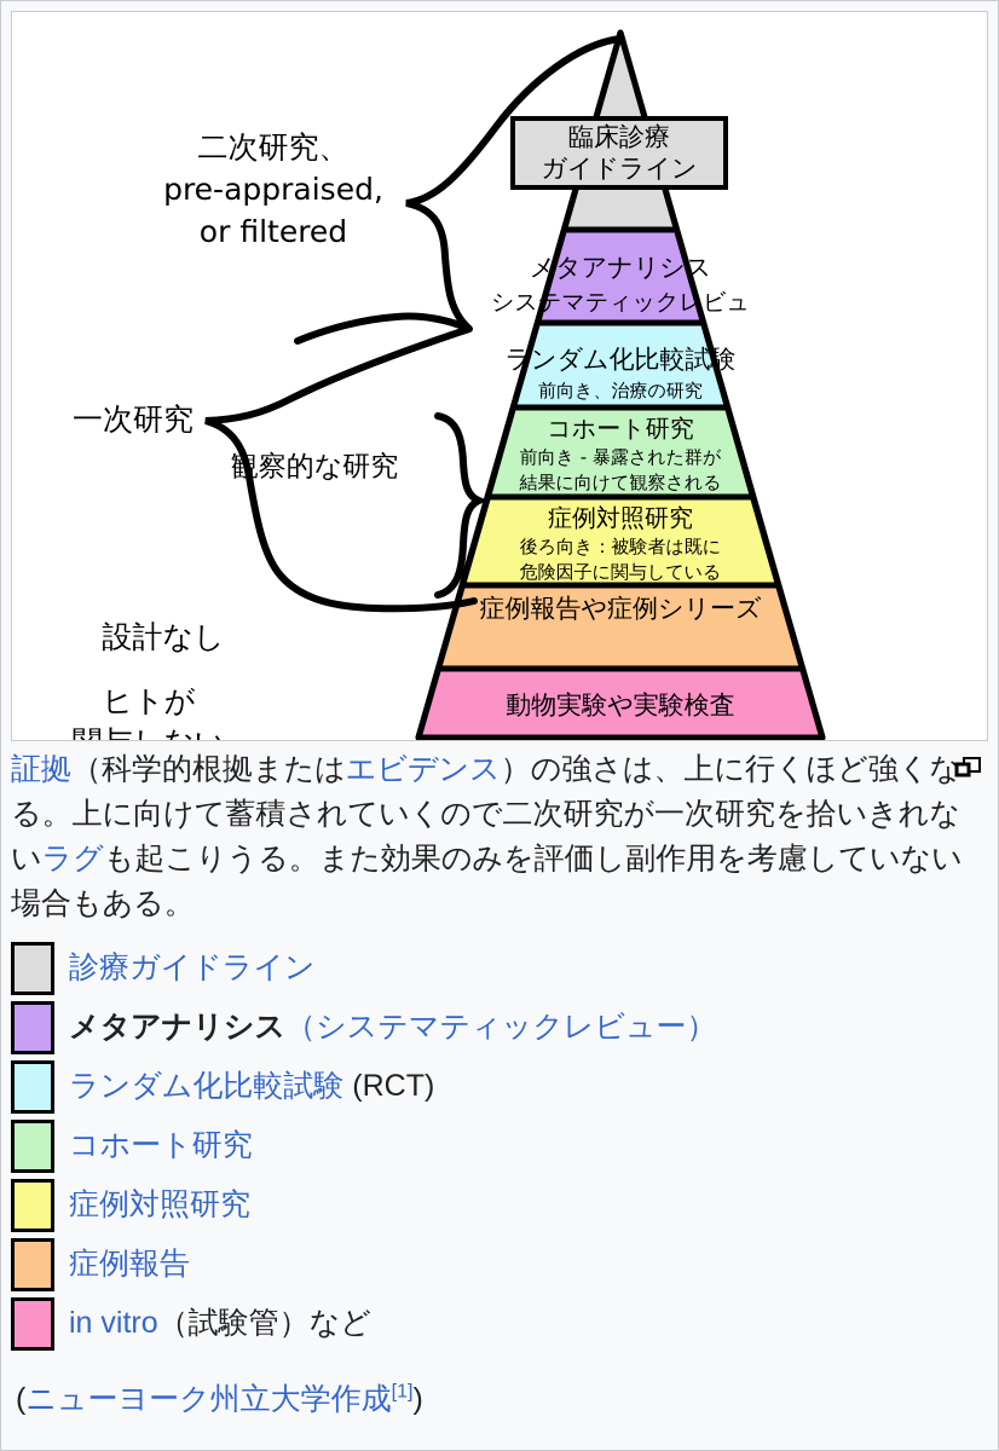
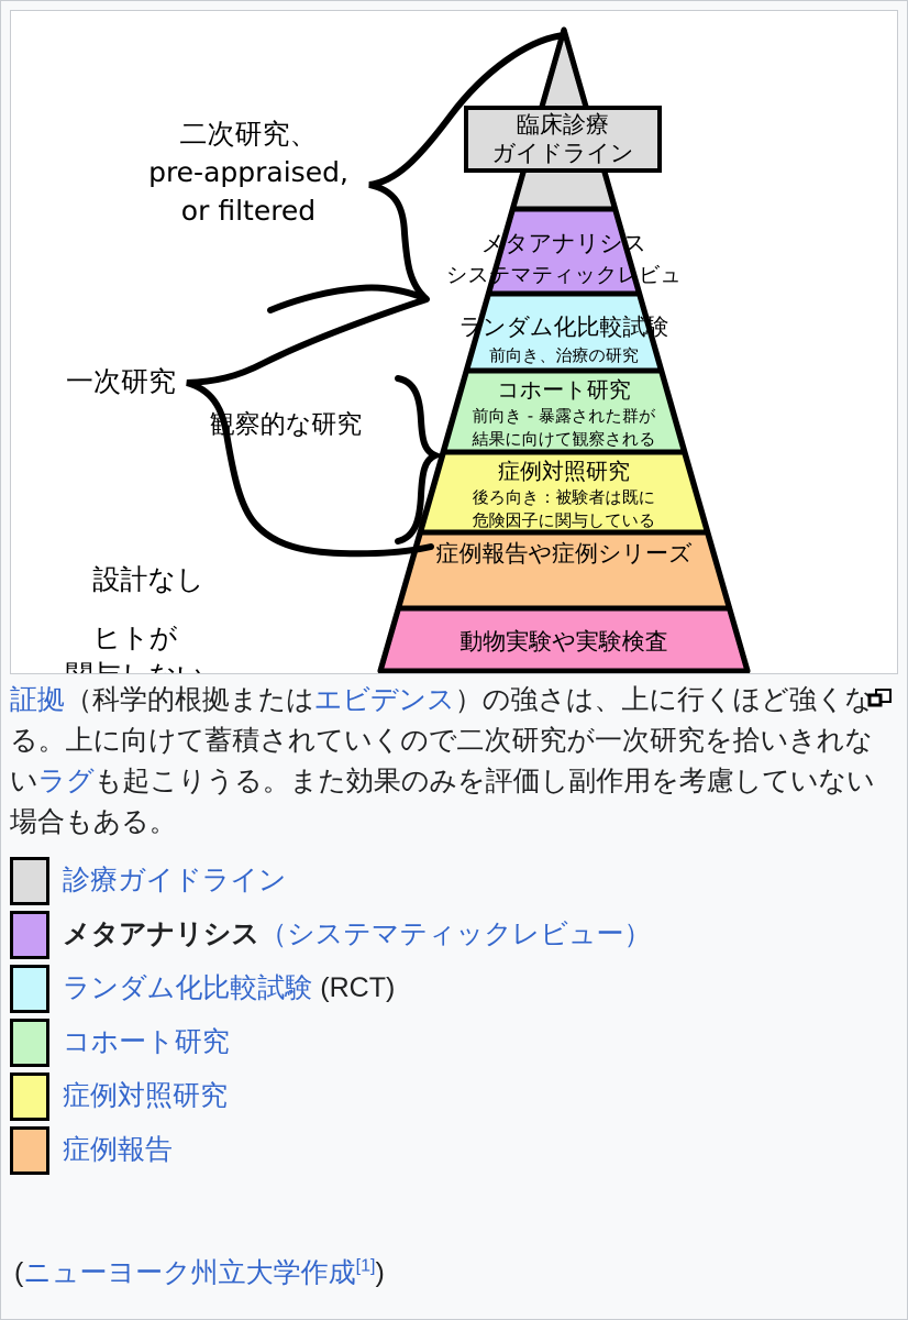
  臨床診療
  ガイドライン
  二次研究、
  pre-appraised,
  or filtered
  一次研究
  観察的な研究
  設計なし
  ヒトが
  メタアナリシス
  システマティックレビュ
  ランダム化比較試験
  前向き、治療の研究
  コホート研究
  前向き - 暴露された群が
  結果に向けて観察される
  症例対照研究
  後ろ向き：被験者は既に
  危険因子に関与している
  症例報告や症例シリーズ
  動物実験や実験検査
  証拠（科学的根拠またはエビデンス）の強さは、上に行くほど強くなる。上に向けて蓄積されていくので二次研究が一次研究を拾いきれないラグも起こりうる。また効果のみを評価し副作用を考慮していない場合もある。
  診療ガイドライン
  メタアナリシス（システマティックレビュー）
  ランダム化比較試験 (RCT)
  コホート研究
  症例対照研究
  症例報告
- in vitro（試験管）など
  (ニューヨーク州立大学作成[1])
